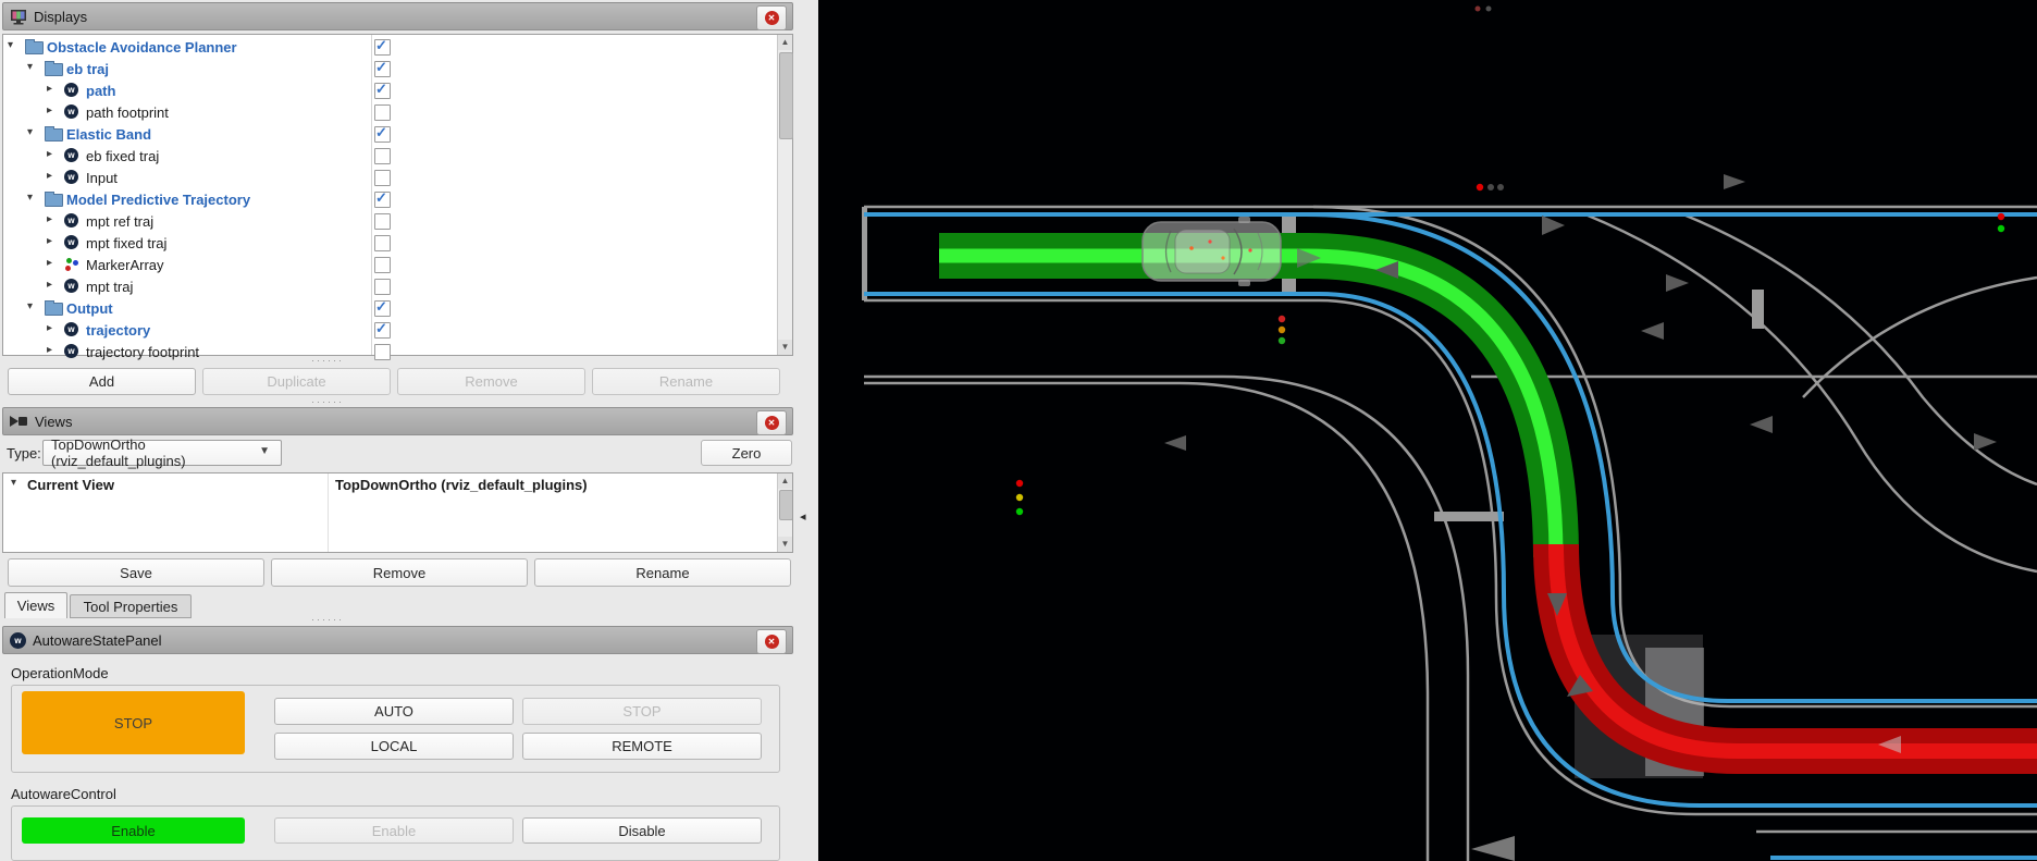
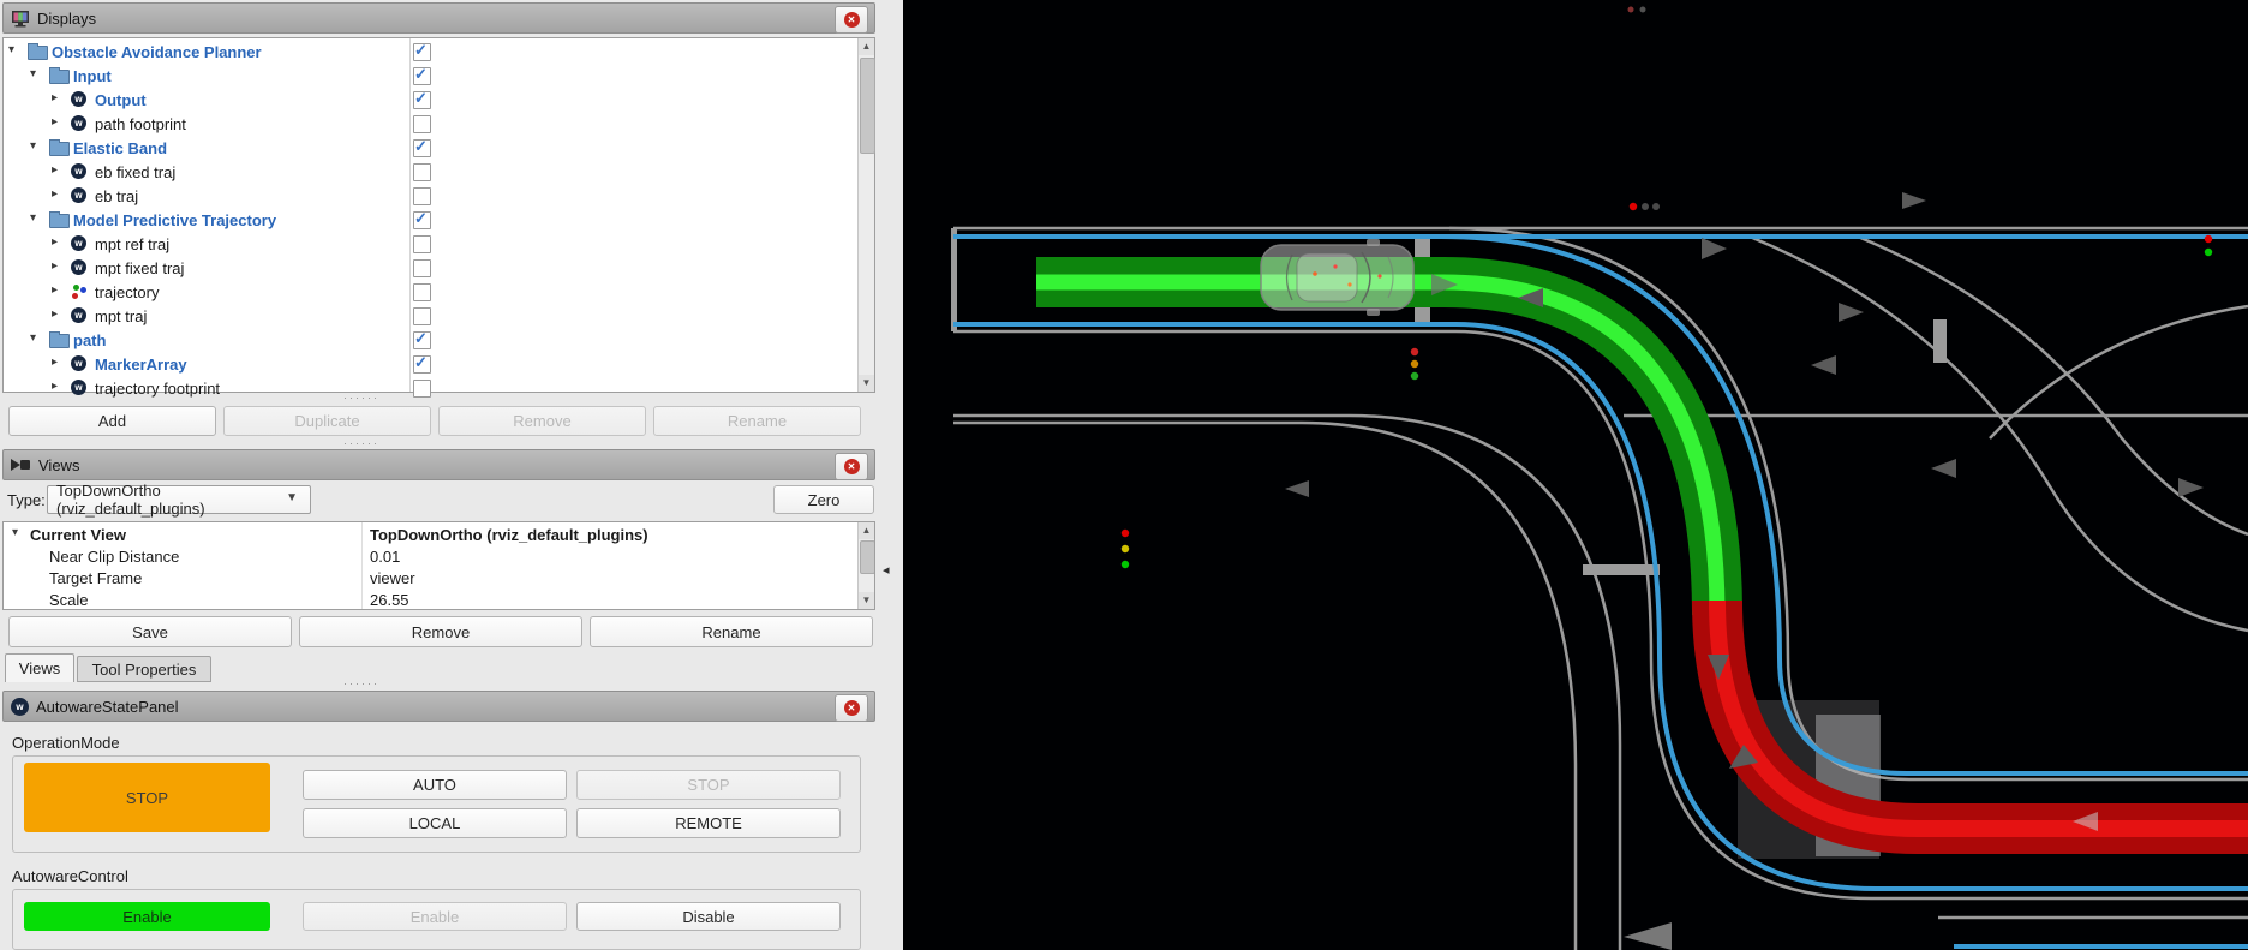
  Displays
  ✕
  ▾
  Obstacle Avoidance Planner
  ▾
- eb traj
+ Input
  ▸
- path
+ Output
  ▸
  path footprint
  ▾
  Elastic Band
  ▸
  eb fixed traj
  ▸
- Input
+ eb traj
  ▾
  Model Predictive Trajectory
  ▸
  mpt ref traj
  ▸
  mpt fixed traj
  ▸
- MarkerArray
+ trajectory
  ▸
  mpt traj
  ▾
- Output
+ path
  ▸
- trajectory
+ MarkerArray
  ▸
  trajectory footprint
  ▲
  ▼
  ······
  Add
  Duplicate
  Remove
  Rename
  ······
  Views
  ✕
  Type:
  TopDownOrtho (rviz_default_plugins)
  ▼
  Zero
  ▾
  Current View
  TopDownOrtho (rviz_default_plugins)
+ Near Clip Distance
+ 0.01
+ Target Frame
+ viewer
+ Scale
+ 26.55
  ▲
  ▼
  Save
  Remove
  Rename
  Views
  Tool Properties
  ······
  AutowareStatePanel
  ✕
  OperationMode
  STOP
  AUTO
  STOP
  LOCAL
  REMOTE
  AutowareControl
  Enable
  Enable
  Disable
  ◂
